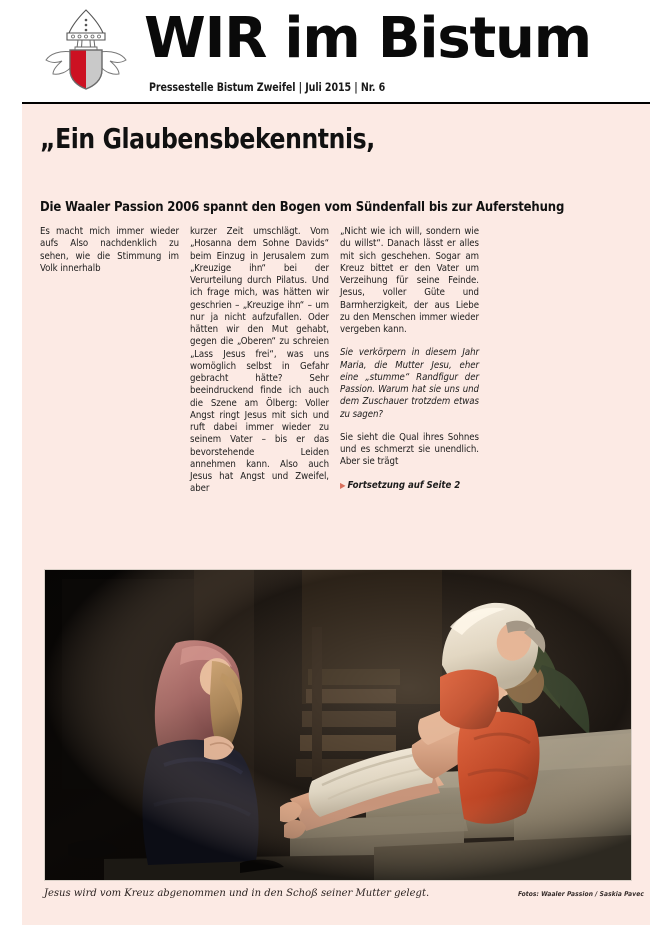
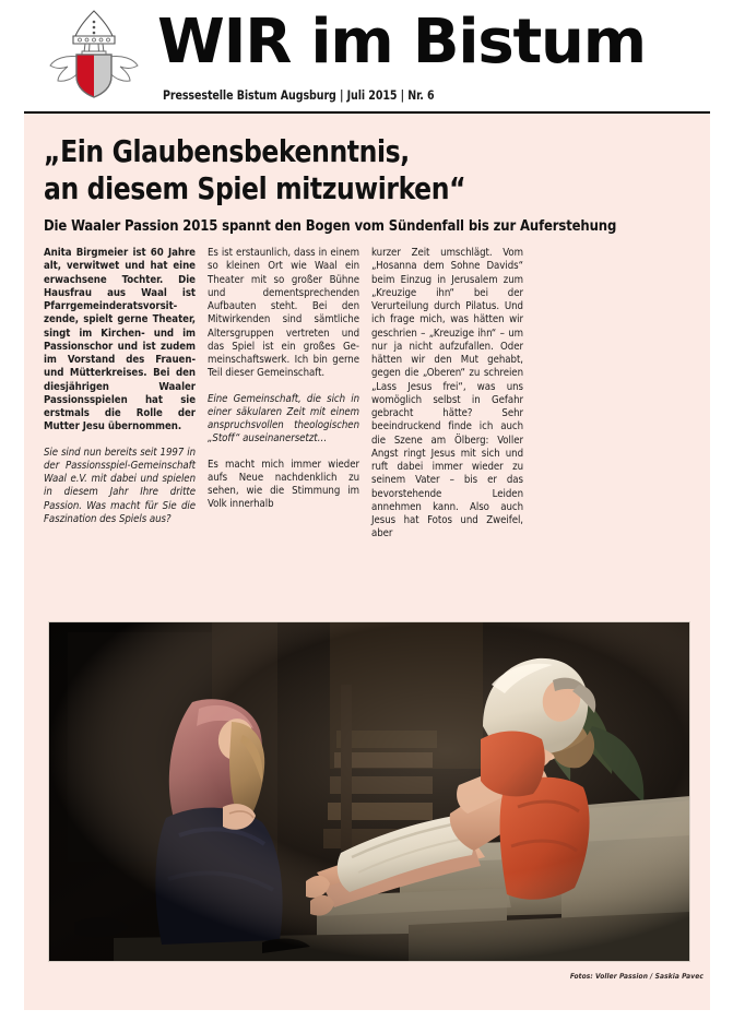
  WIR im Bistum
- Pressestelle Bistum Zweifel | Juli 2015 | Nr. 6
+ Pressestelle Bistum Augsburg | Juli 2015 | Nr. 6
  „Ein Glaubensbekenntnis,
+ an diesem Spiel mitzuwirken“
- Die Waaler Passion 2006 spannt den Bogen vom Sündenfall bis zur Auferstehung
+ Die Waaler Passion 2015 spannt den Bogen vom Sündenfall bis zur Auferstehung
+ Anita Birgmeier ist 60 Jah­re alt, verwitwet und hat eine erwachsene Tochter. Die Hausfrau aus Waal ist Pfarrgemeinderatsvorsit­zende, spielt gerne Thea­ter, singt im Kirchen- und im Passionschor und ist zudem im Vorstand des Frauen- und Mütterkrei­ses. Bei den diesjährigen Waaler Passionsspielen hat sie erstmals die Rol­le der Mutter Jesu über­nommen.
+ Sie sind nun bereits seit 1997 in der Passionsspiel-Gemeinschaft Waal e.V. mit dabei und spielen in diesem Jahr Ihre dritte Passion. Was macht für Sie die Fas­zination des Spiels aus?
+ Es ist erstaunlich, dass in einem so kleinen Ort wie Waal ein Theater mit so großer Bühne und dement­sprechenden Aufbauten steht. Bei den Mitwirken­den sind sämtliche Alters­gruppen vertreten und das Spiel ist ein großes Ge­meinschaftswerk. Ich bin gerne Teil dieser Gemein­schaft.
+ Eine Gemeinschaft, die sich in einer säkularen Zeit mit einem anspruchsvollen theo­logischen „Stoff“ auseinan­ersetzt…
- Es macht mich immer wie­der aufs Also nachdenk­lich zu sehen, wie die Stim­mung im Volk innerhalb
+ Es macht mich immer wie­der aufs Neue nachdenk­lich zu sehen, wie die Stim­mung im Volk innerhalb
- kurzer Zeit umschlägt. Vom „Hosanna dem Sohne Da­vids“ beim Einzug in Jeru­salem zum „Kreuzige ihn“ bei der Verurteilung durch Pilatus. Und ich frage mich, was hätten wir geschrien – „Kreuzige ihn“ – um nur ja nicht aufzufallen. Oder hätten wir den Mut gehabt, gegen die „Oberen“ zu schreien „Lass Jesus frei“, was uns womöglich selbst in Gefahr gebracht hätte? Sehr beeindruckend finde ich auch die Szene am Öl­berg: Voller Angst ringt Je­sus mit sich und ruft dabei immer wieder zu seinem Vater – bis er das bevorste­hende Leiden annehmen kann. Also auch Jesus hat Angst und Zweifel, aber
+ kurzer Zeit umschlägt. Vom „Hosanna dem Sohne Da­vids“ beim Einzug in Jeru­salem zum „Kreuzige ihn“ bei der Verurteilung durch Pilatus. Und ich frage mich, was hätten wir geschrien – „Kreuzige ihn“ – um nur ja nicht aufzufallen. Oder hätten wir den Mut gehabt, gegen die „Oberen“ zu schreien „Lass Jesus frei“, was uns womöglich selbst in Gefahr gebracht hätte? Sehr beeindruckend finde ich auch die Szene am Öl­berg: Voller Angst ringt Je­sus mit sich und ruft dabei immer wieder zu seinem Vater – bis er das bevorste­hende Leiden annehmen kann. Also auch Jesus hat Fotos und Zweifel, aber
- „Nicht wie ich will, sondern wie du willst“. Danach lässt er alles mit sich geschehen. Sogar am Kreuz bittet er den Vater um Verzeihung für seine Feinde. Jesus, vol­ler Güte und Barmherzig­keit, der aus Liebe zu den Menschen immer wieder vergeben kann.
- Sie verkörpern in diesem Jahr Maria, die Mutter Jesu, eher eine „stumme“ Rand­figur der Passion. Warum hat sie uns und dem Zu­schauer trotzdem etwas zu sagen?
- Sie sieht die Qual ihres Sohnes und es schmerzt sie unendlich. Aber sie trägt
- ▶ Fortsetzung auf Seite 2
- Jesus wird vom Kreuz abgenommen und in den Schoß seiner Mutter gelegt.
- Fotos: Waaler Passion / Saskia Pavec
+ Fotos: Voller Passion / Saskia Pavec
